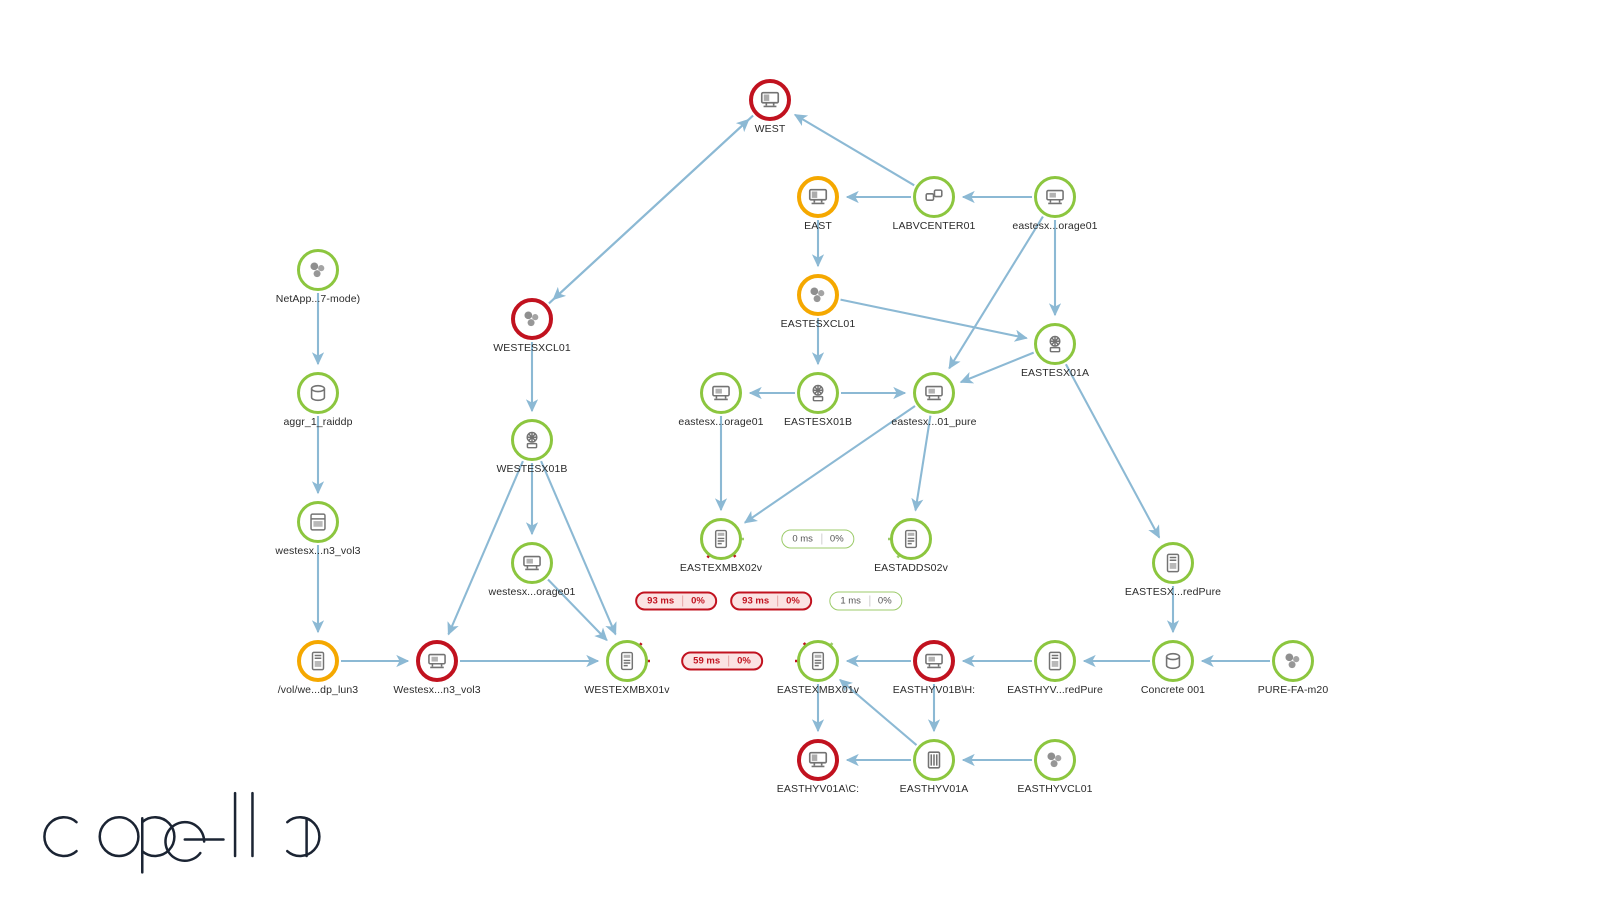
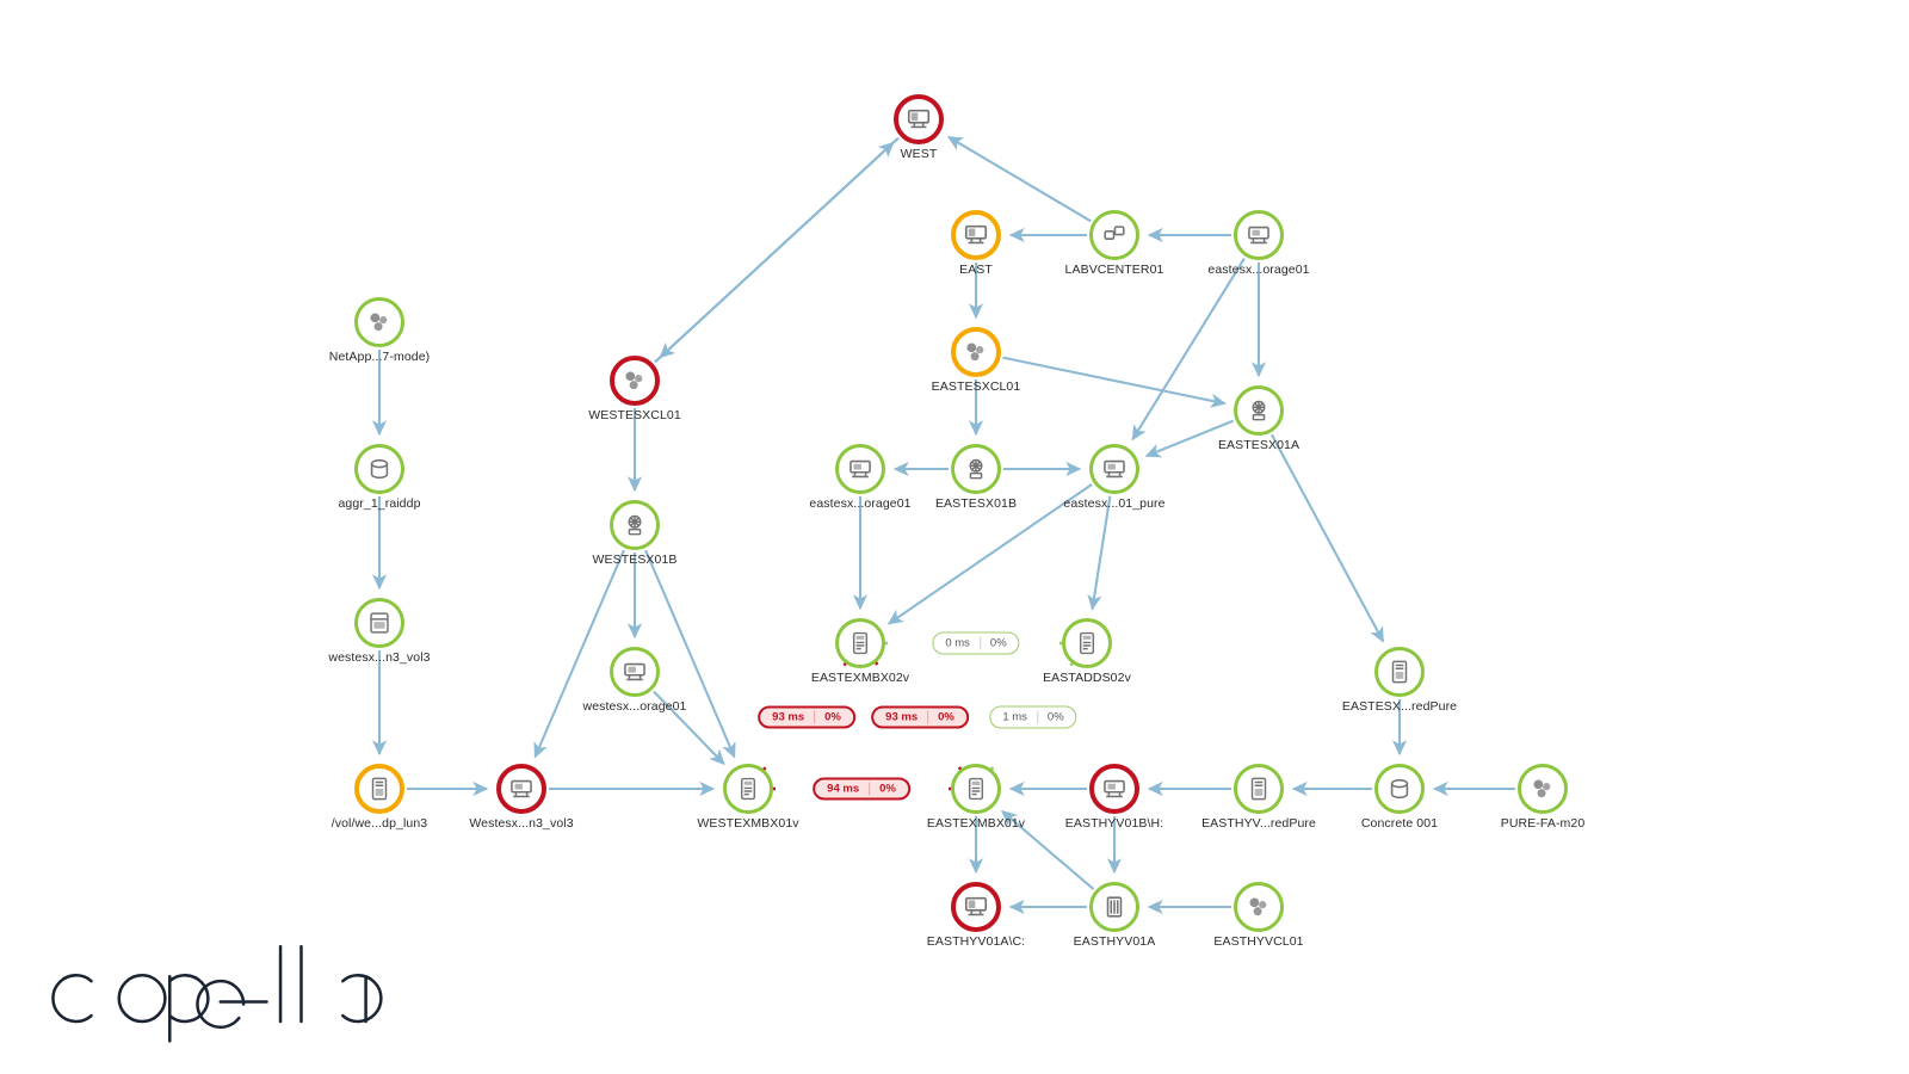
  WEST
  EAST
  LABVCENTER01
  eastesx...orage01
  EASTESXCL01
  WESTESXCL01
  EASTESX01A
  NetApp...7-mode)
  aggr_1_raiddp
  westesx...n3_vol3
  eastesx...orage01
  EASTESX01B
  eastesx...01_pure
  WESTESX01B
  westesx...orage01
  EASTEXMBX02v
  EASTADDS02v
  EASTESX...redPure
  /vol/we...dp_lun3
  Westesx...n3_vol3
  WESTEXMBX01v
  EASTEXMBX01v
  EASTHYV01B\H:
  EASTHYV...redPure
  Concrete 001
  PURE-FA-m20
  EASTHYV01A\C:
  EASTHYV01A
  EASTHYVCL01
  0 ms
  0%
  93 ms
  0%
  93 ms
  0%
  1 ms
  0%
- 59 ms
+ 94 ms
  0%
